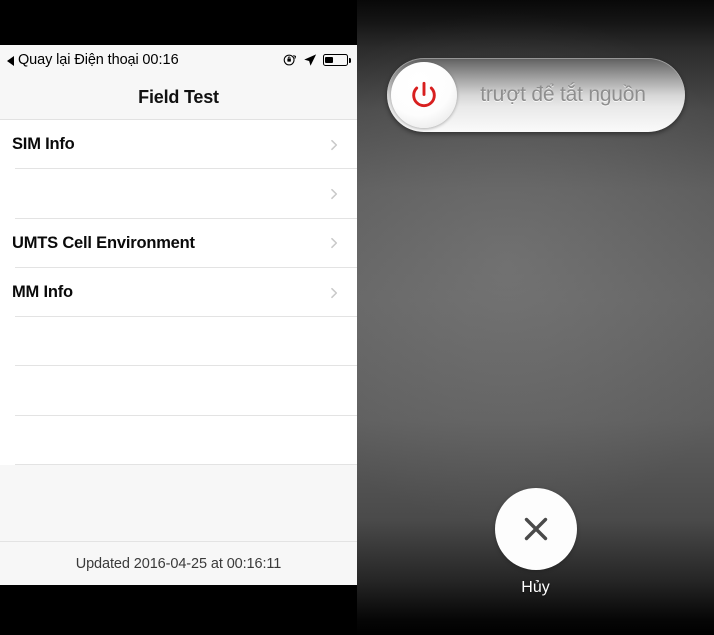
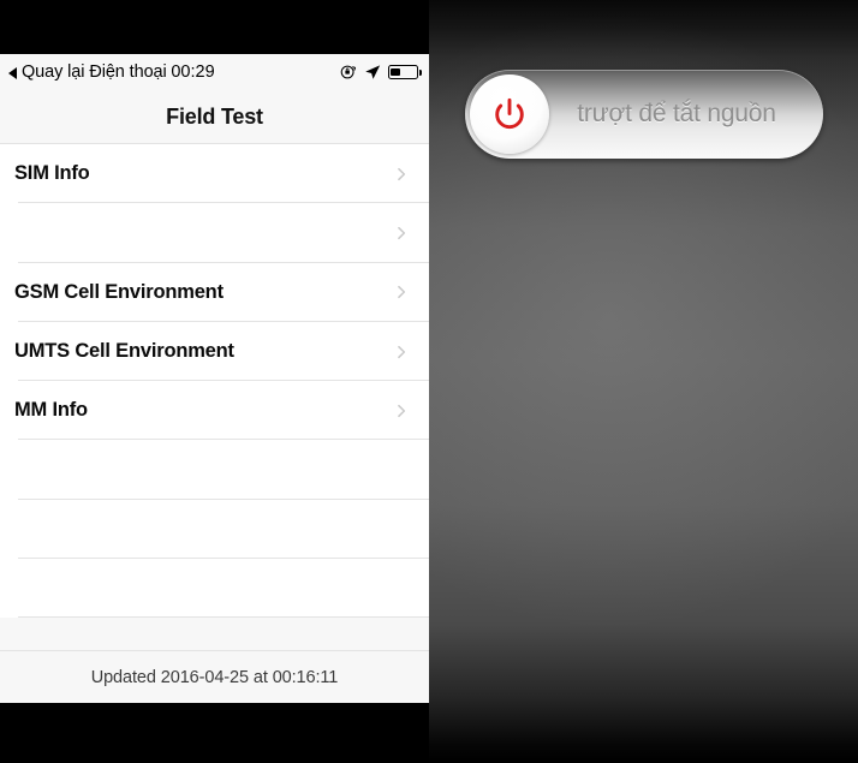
  Quay lại Điện thoại
- 00:16
+ 00:29
  Field Test
  SIM Info
+ GSM Cell Environment
  UMTS Cell Environment
  MM Info
  Updated 2016-04-25 at 00:16:11
  trượt để tắt nguồn
- Hủy
